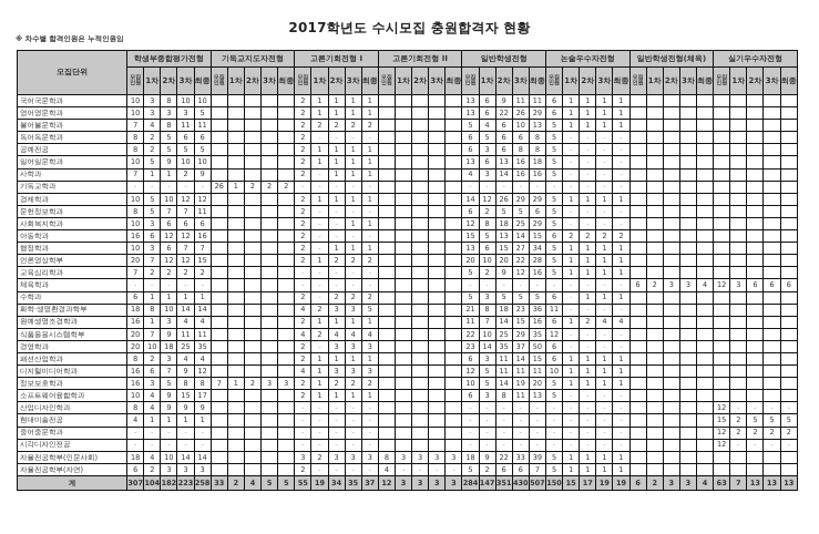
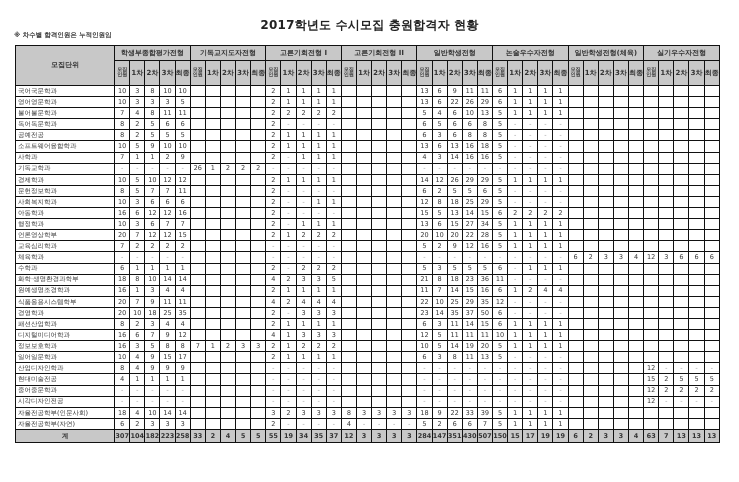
  2017학년도 수시모집 충원합격자 현황
  ※ 차수별 합격인원은 누적인원임
  모집단위	학생부종합평가전형	기독교지도자전형	고른기회전형 I	고른기회전형 II	일반학생전형	논술우수자전형	일반학생전형(체육)	실기우수자전형
  국어국문학과	10	3	8	10	10						2	1	1	1	1						13	6	9	11	11	6	1	1	1	1
  영어영문학과	10	3	3	3	5						2	1	1	1	1						13	6	22	26	29	6	1	1	1	1
  불어불문학과	7	4	8	11	11						2	2	2	2	2						5	4	6	10	13	5	1	1	1	1
  독어독문학과	8	2	5	6	6						2	-	-	-	-						6	5	6	6	8	5	-	-	-	-
  공예전공	8	2	5	5	5						2	1	1	1	1						6	3	6	8	8	5	-	-	-	-
- 일어일문학과	10	5	9	10	10						2	1	1	1	1						13	6	13	16	18	5	-	-	-	-
+ 소프트웨어융합학과	10	5	9	10	10						2	1	1	1	1						13	6	13	16	18	5	-	-	-	-
  사학과	7	1	1	2	9						2	-	1	1	1						4	3	14	16	16	5	-	-	-	-
  기독교학과	-	-	-	-	-	26	1	2	2	2	-	-	-	-	-						-	-	-	-	-	-	-	-	-	-
  경제학과	10	5	10	12	12						2	1	1	1	1						14	12	26	29	29	5	1	1	1	1
  문헌정보학과	8	5	7	7	11						2	-	-	-	-						6	2	5	5	6	5	-	-	-	-
  사회복지학과	10	3	6	6	6						2	-	-	1	1						12	8	18	25	29	5	-	-	-	-
  아동학과	16	6	12	12	16						2	-	-	-	-						15	5	13	14	15	6	2	2	2	2
  행정학과	10	3	6	7	7						2	-	1	1	1						13	6	15	27	34	5	1	1	1	1
  언론영상학부	20	7	12	12	15						2	1	2	2	2						20	10	20	22	28	5	1	1	1	1
  교육심리학과	7	2	2	2	2						-	-	-	-	-						5	2	9	12	16	5	1	1	1	1
  체육학과	-	-	-	-	-						-	-	-	-	-						-	-	-	-	-	-	-	-	-	-	6	2	3	3	4	12	3	6	6	6
  수학과	6	1	1	1	1						2	-	2	2	2						5	3	5	5	5	6	-	1	1	1
  화학·생명환경과학부	18	8	10	14	14						4	2	3	3	5						21	8	18	23	36	11	-	-	-	-
  원예생명조경학과	16	1	3	4	4						2	1	1	1	1						11	7	14	15	16	6	1	2	4	4
  식품응용시스템학부	20	7	9	11	11						4	2	4	4	4						22	10	25	29	35	12	-	-	-	-
  경영학과	20	10	18	25	35						2	-	3	3	3						23	14	35	37	50	6	-	-	-	-
  패션산업학과	8	2	3	4	4						2	1	1	1	1						6	3	11	14	15	6	1	1	1	1
  디지털미디어학과	16	6	7	9	12						4	1	3	3	3						12	5	11	11	11	10	1	1	1	1
  정보보호학과	16	3	5	8	8	7	1	2	3	3	2	1	2	2	2						10	5	14	19	20	5	1	1	1	1
- 소프트웨어융합학과	10	4	9	15	17						2	1	1	1	1						6	3	8	11	13	5	-	-	-	-
+ 일어일문학과	10	4	9	15	17						2	1	1	1	1						6	3	8	11	13	5	-	-	-	-
  산업디자인학과	8	4	9	9	9						-	-	-	-	-						-	-	-	-	-	-	-	-	-	-						12	-	-	-	-
  현대미술전공	4	1	1	1	1						-	-	-	-	-						-	-	-	-	-	-	-	-	-	-						15	2	5	5	5
  중어중문학과	-	-	-	-	-						-	-	-	-	-						-	-	-	-	-	-	-	-	-	-						12	2	2	2	2
  시각디자인전공	-	-	-	-	-						-	-	-	-	-						-	-	-	-	-	-	-	-	-	-						12	-	-	-	-
  자율전공학부(인문사회)	18	4	10	14	14						3	2	3	3	3	8	3	3	3	3	18	9	22	33	39	5	1	1	1	1
  자율전공학부(자연)	6	2	3	3	3						2	-	-	-	-	4	-	-	-	-	5	2	6	6	7	5	1	1	1	1
  계	307	104	182	223	258	33	2	4	5	5	55	19	34	35	37	12	3	3	3	3	284	147	351	430	507	150	15	17	19	19	6	2	3	3	4	63	7	13	13	13
